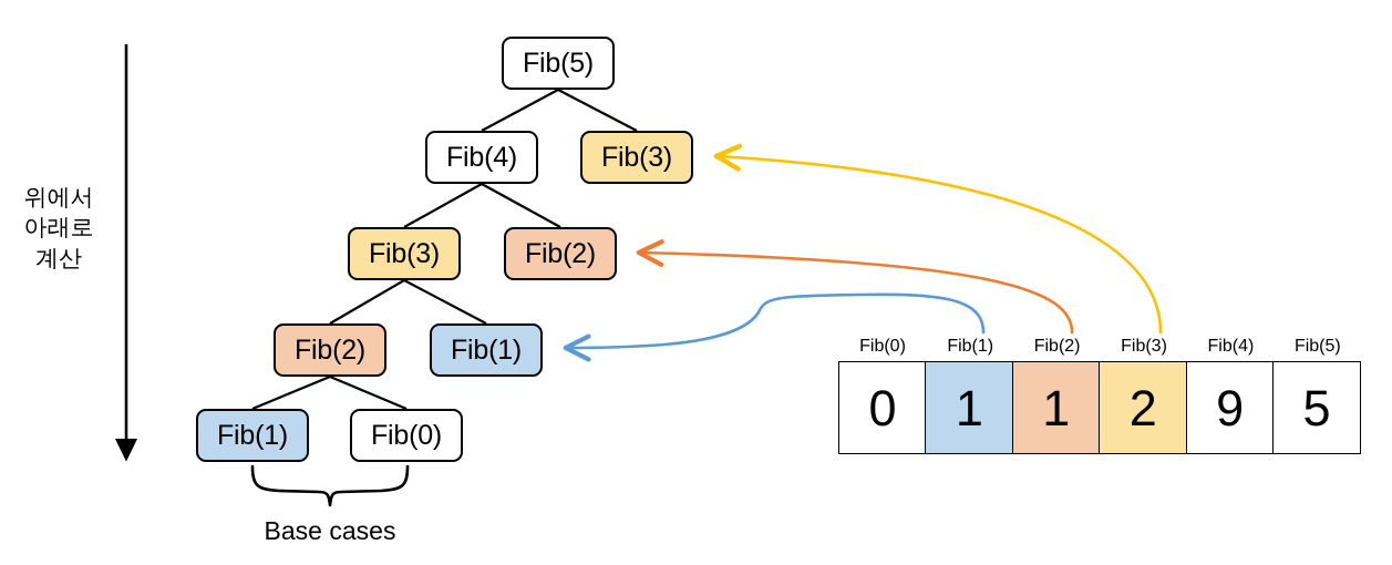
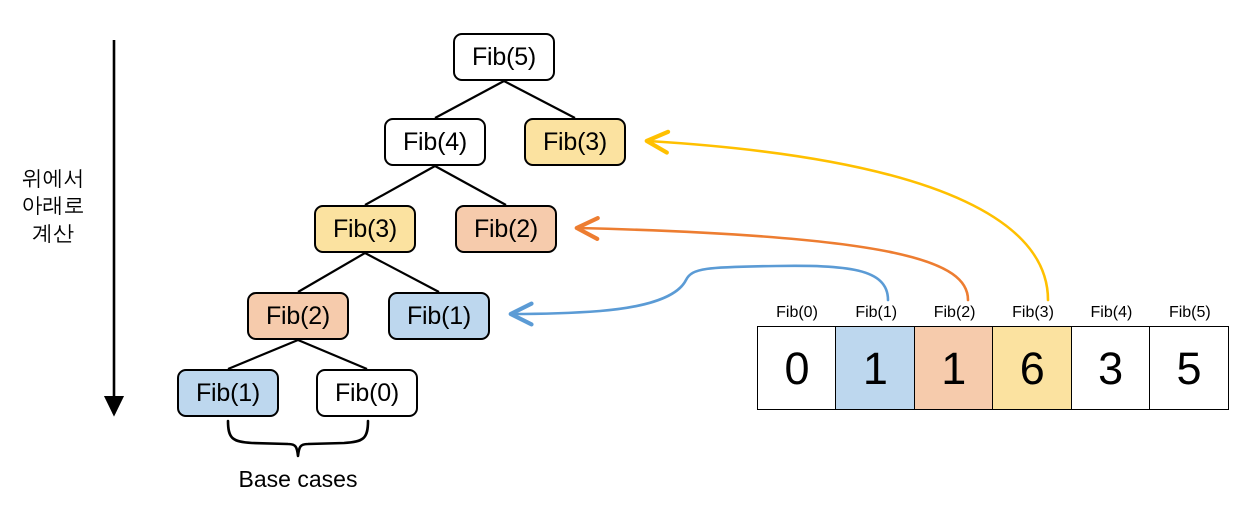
  위에서
  아래로
  계산
  Fib(5)
  Fib(4)
  Fib(3)
  Fib(3)
  Fib(2)
  Fib(2)
  Fib(1)
  Fib(1)
  Fib(0)
  Base cases
  Fib(0)
  0
  Fib(1)
  1
  Fib(2)
  1
  Fib(3)
- 2
+ 6
  Fib(4)
- 9
+ 3
  Fib(5)
  5
